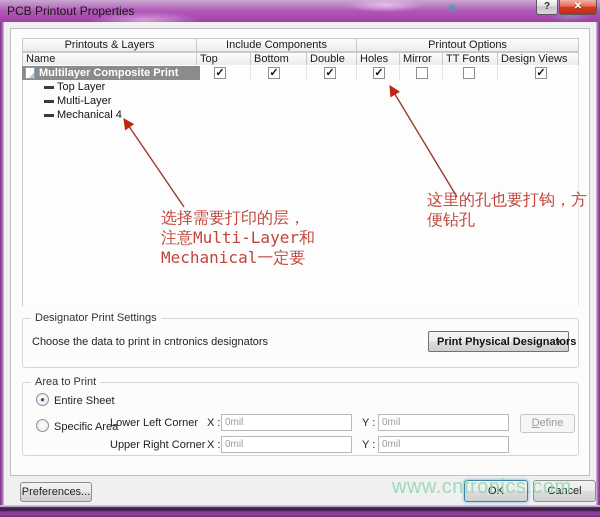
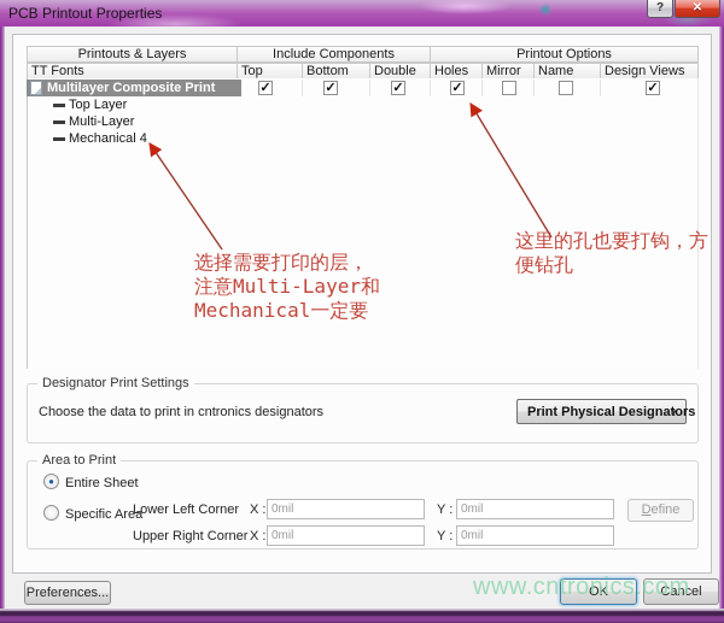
  PCB Printout Properties
  ?
  ✕
  Printouts & Layers
  Include Components
  Printout Options
- Name
+ TT Fonts
  Top
  Bottom
  Holes
  Mirror
- TT Fonts
+ Name
  Design Views
  Multilayer Composite Print
  ✓
  ✓
  ✓
  ✓
  ✓
  Top Layer
  Multi-Layer
  Mechanical 4
  选择需要打印的层，
  注意Multi-Layer和
  Mechanical一定要
  这里的孔也要打钩，方
  便钻孔
  Designator Print Settings
  Choose the data to print in cntronics designators
  Print Physical Designators
  ▼
  Area to Print
  ●
  Entire Sheet
  Specific Area
  Lower Left Corner
  X :
  0mil
  Y :
  0mil
  Define
  Upper Right Corner
  X :
  0mil
  Y :
  0mil
  Preferences...
  OK
  Cancel
  www.cntronics.com
